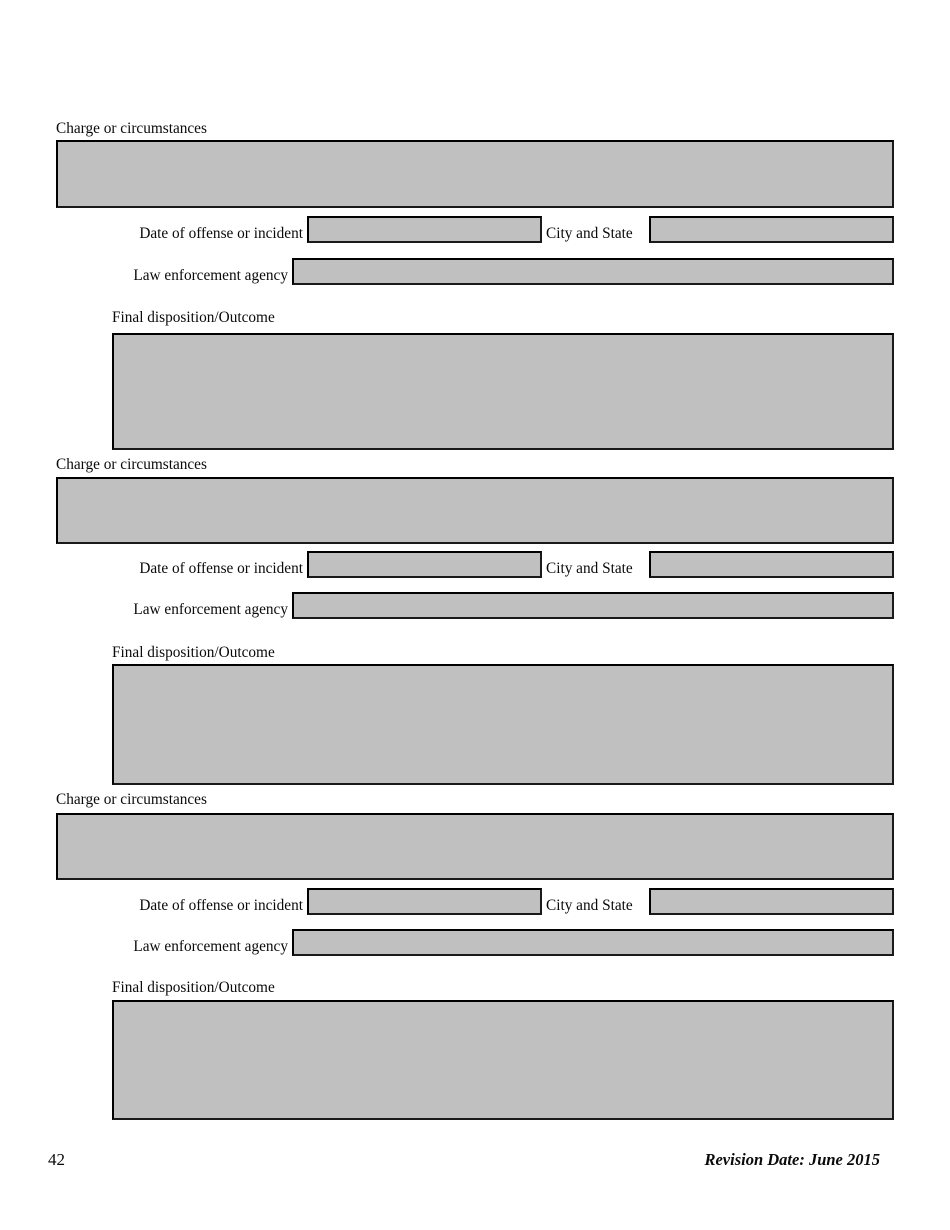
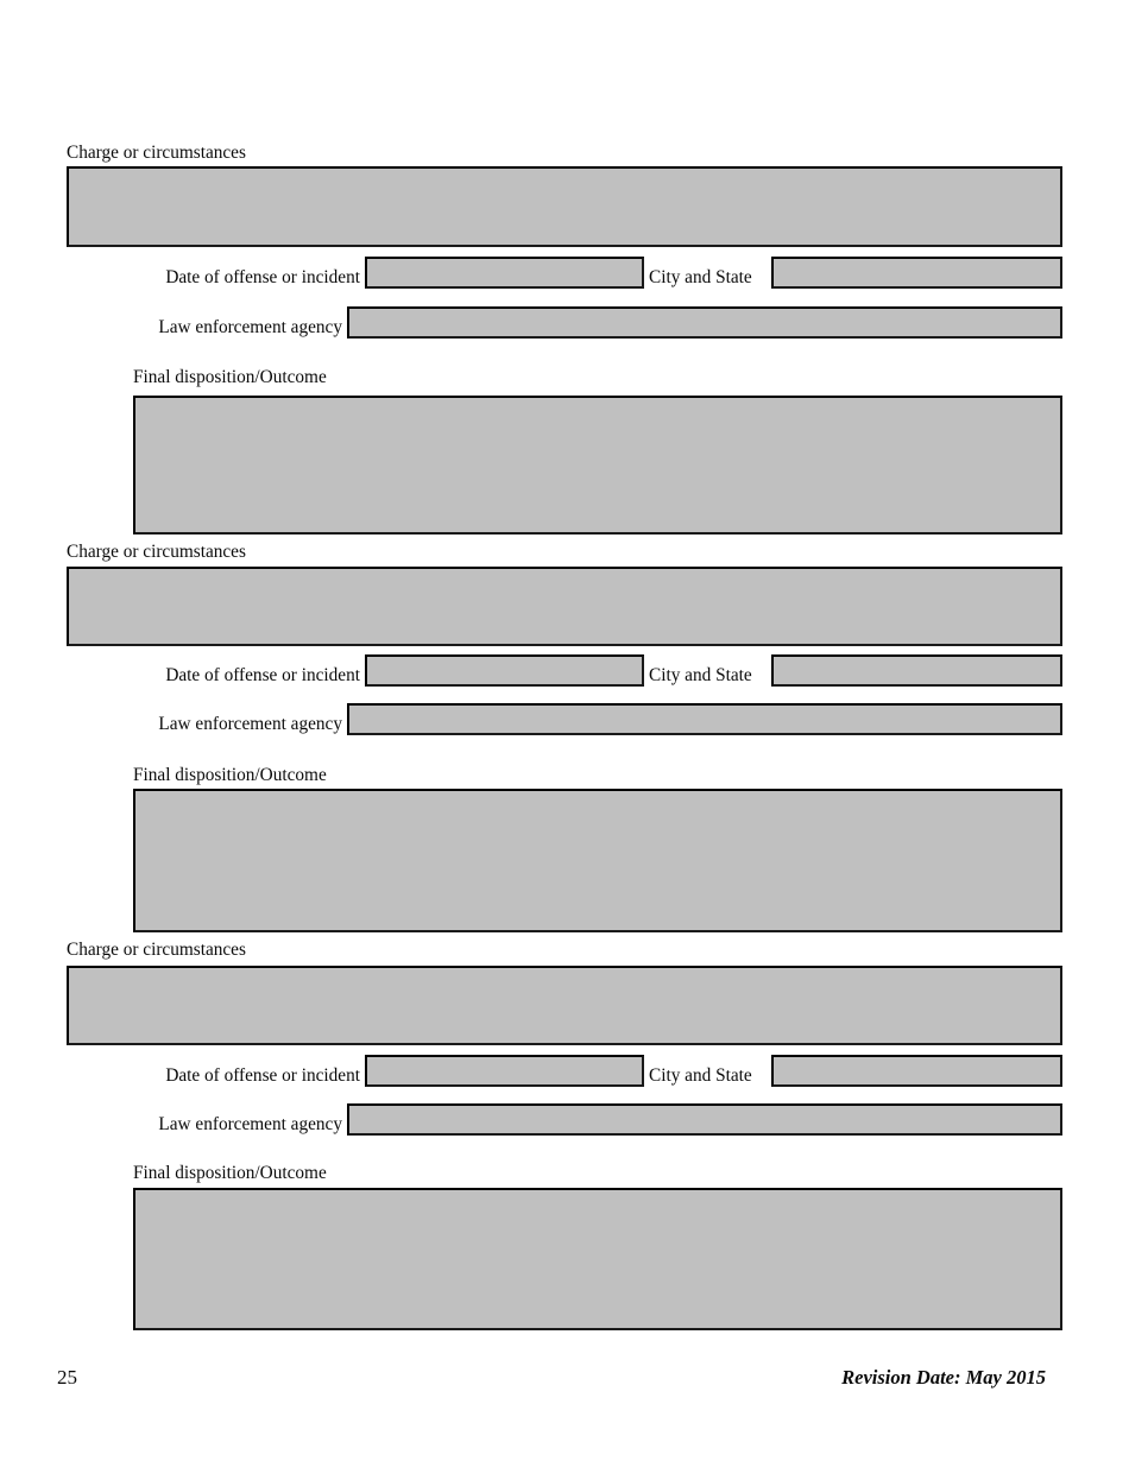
  Charge or circumstances
  Date of offense or incident
  City and State
  Law enforcement agency
  Final disposition/Outcome
  Charge or circumstances
  Date of offense or incident
  City and State
  Law enforcement agency
  Final disposition/Outcome
  Charge or circumstances
  Date of offense or incident
  City and State
  Law enforcement agency
  Final disposition/Outcome
- 42
+ 25
- Revision Date: June 2015
+ Revision Date: May 2015
